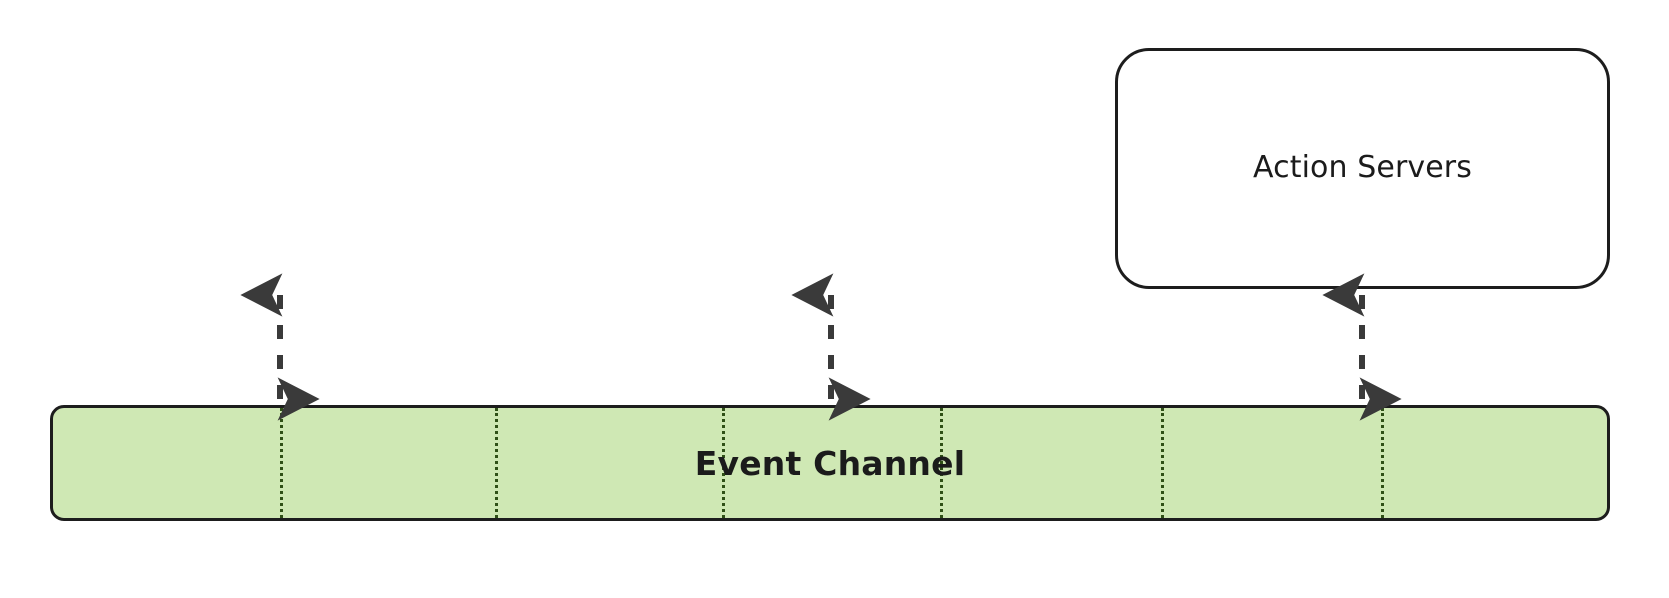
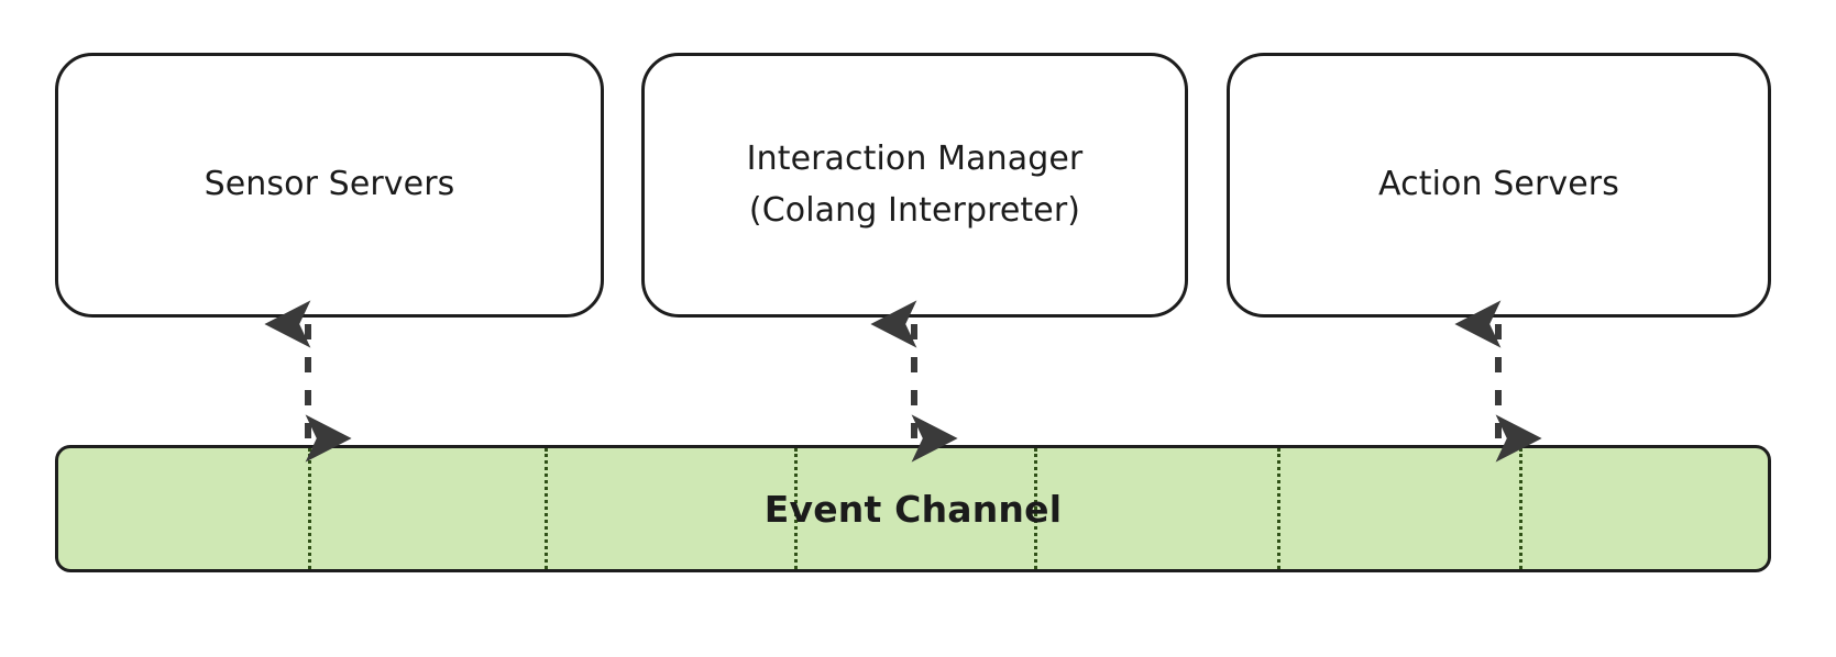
+ Sensor Servers
+ Interaction Manager
+ (Colang Interpreter)
  Action Servers
  Event Channel
